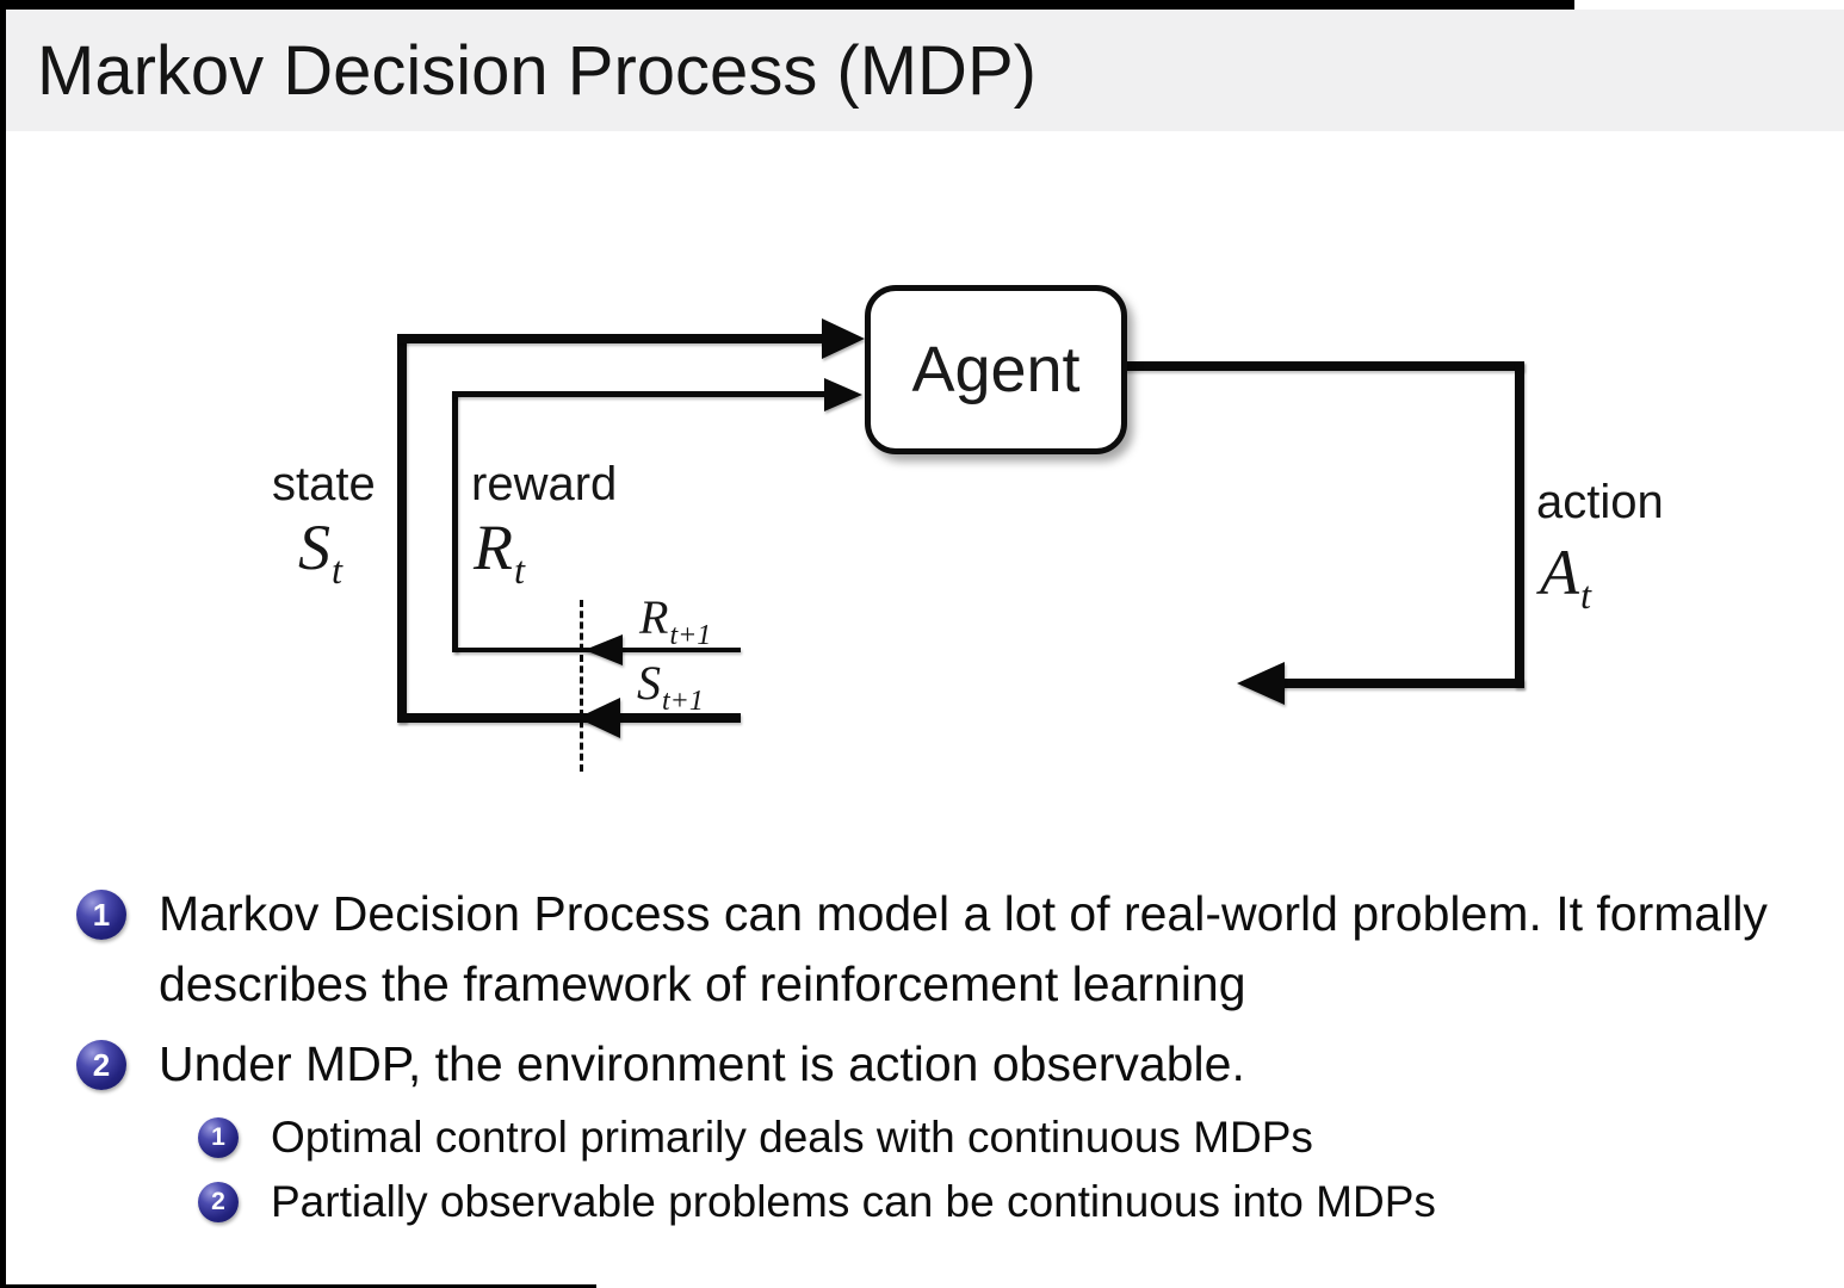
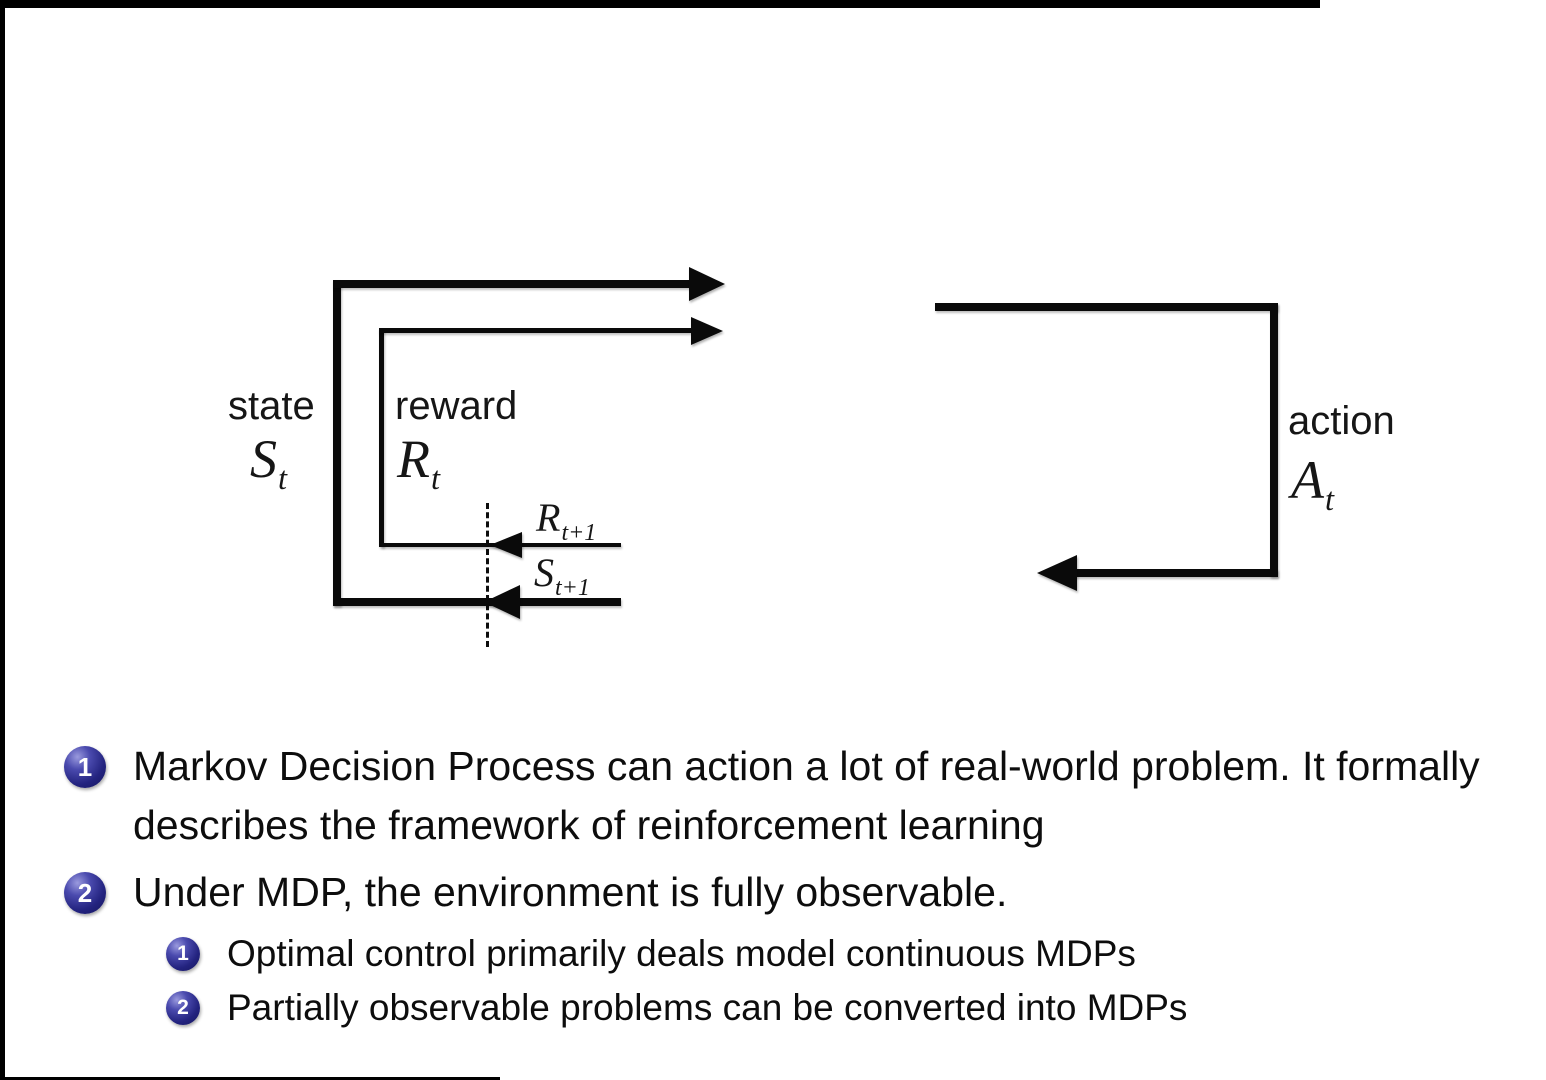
- Markov Decision Process (MDP)
- Agent
  state
  St
  reward
  Rt
  action
  At
  Rt+1
  St+1
  1
- Markov Decision Process can model a lot of real-world problem. It formally describes the framework of reinforcement learning
+ Markov Decision Process can action a lot of real-world problem. It formally describes the framework of reinforcement learning
  2
- Under MDP, the environment is action observable.
+ Under MDP, the environment is fully observable.
  1
- Optimal control primarily deals with continuous MDPs
+ Optimal control primarily deals model continuous MDPs
  2
- Partially observable problems can be continuous into MDPs
+ Partially observable problems can be converted into MDPs
